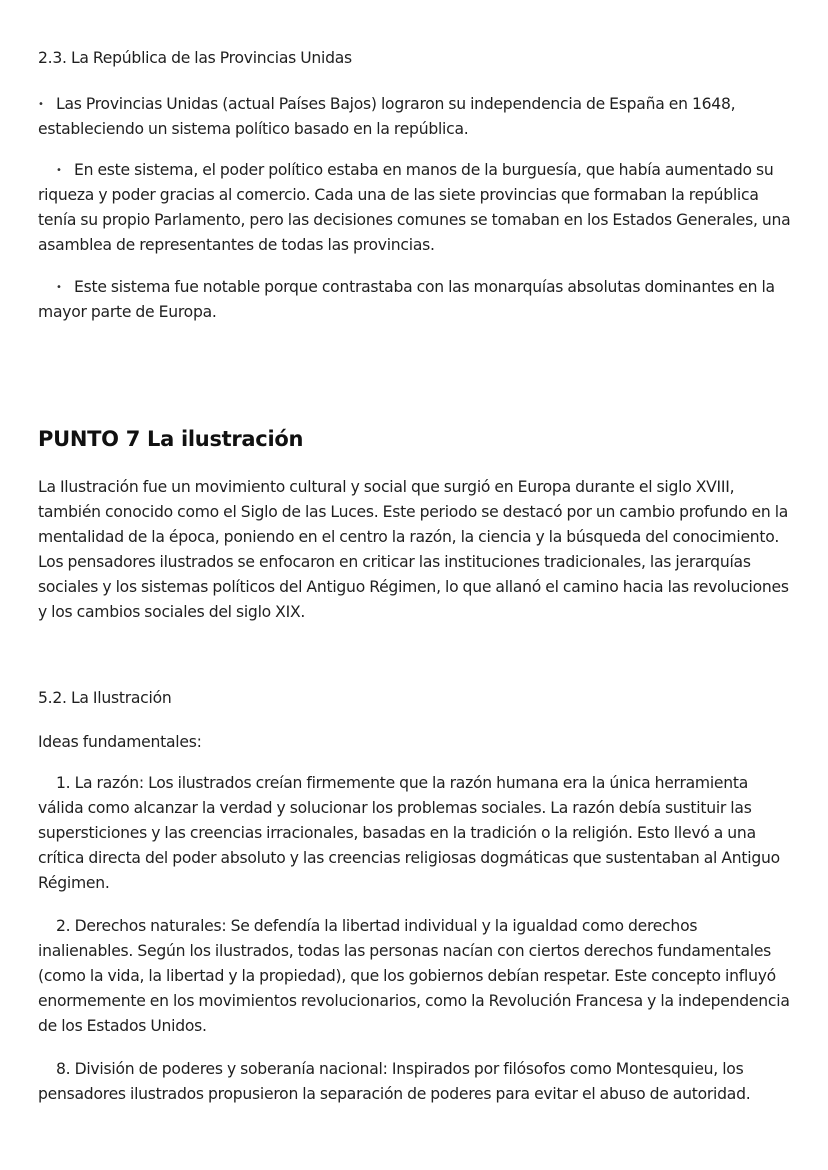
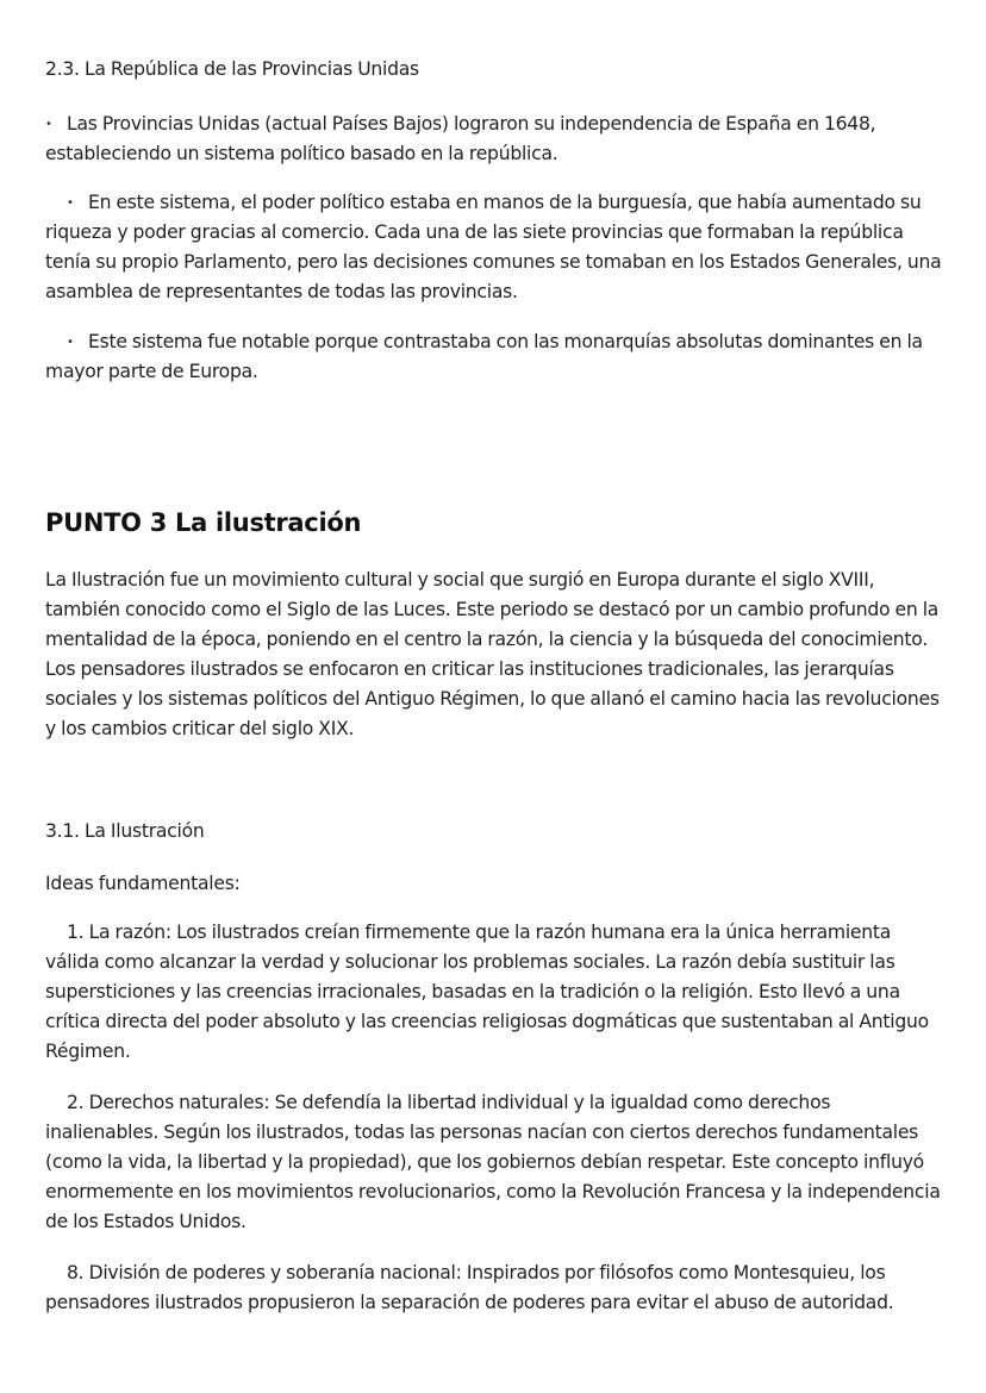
  2.3. La República de las Provincias Unidas
  • Las Provincias Unidas (actual Países Bajos) lograron su independencia de España en 1648, estableciendo un sistema político basado en la república.
  • En este sistema, el poder político estaba en manos de la burguesía, que había aumentado su riqueza y poder gracias al comercio. Cada una de las siete provincias que formaban la república tenía su propio Parlamento, pero las decisiones comunes se tomaban en los Estados Generales, una asamblea de representantes de todas las provincias.
  • Este sistema fue notable porque contrastaba con las monarquías absolutas dominantes en la mayor parte de Europa.
- PUNTO 7 La ilustración
+ PUNTO 3 La ilustración
- La Ilustración fue un movimiento cultural y social que surgió en Europa durante el siglo XVIII, también conocido como el Siglo de las Luces. Este periodo se destacó por un cambio profundo en la mentalidad de la época, poniendo en el centro la razón, la ciencia y la búsqueda del conocimiento. Los pensadores ilustrados se enfocaron en criticar las instituciones tradicionales, las jerarquías sociales y los sistemas políticos del Antiguo Régimen, lo que allanó el camino hacia las revoluciones y los cambios sociales del siglo XIX.
+ La Ilustración fue un movimiento cultural y social que surgió en Europa durante el siglo XVIII, también conocido como el Siglo de las Luces. Este periodo se destacó por un cambio profundo en la mentalidad de la época, poniendo en el centro la razón, la ciencia y la búsqueda del conocimiento. Los pensadores ilustrados se enfocaron en criticar las instituciones tradicionales, las jerarquías sociales y los sistemas políticos del Antiguo Régimen, lo que allanó el camino hacia las revoluciones y los cambios criticar del siglo XIX.
- 5.2. La Ilustración
+ 3.1. La Ilustración
  Ideas fundamentales:
  1. La razón: Los ilustrados creían firmemente que la razón humana era la única herramienta válida como alcanzar la verdad y solucionar los problemas sociales. La razón debía sustituir las supersticiones y las creencias irracionales, basadas en la tradición o la religión. Esto llevó a una crítica directa del poder absoluto y las creencias religiosas dogmáticas que sustentaban al Antiguo Régimen.
  2. Derechos naturales: Se defendía la libertad individual y la igualdad como derechos inalienables. Según los ilustrados, todas las personas nacían con ciertos derechos fundamentales (como la vida, la libertad y la propiedad), que los gobiernos debían respetar. Este concepto influyó enormemente en los movimientos revolucionarios, como la Revolución Francesa y la independencia de los Estados Unidos.
  8. División de poderes y soberanía nacional: Inspirados por filósofos como Montesquieu, los pensadores ilustrados propusieron la separación de poderes para evitar el abuso de autoridad.
